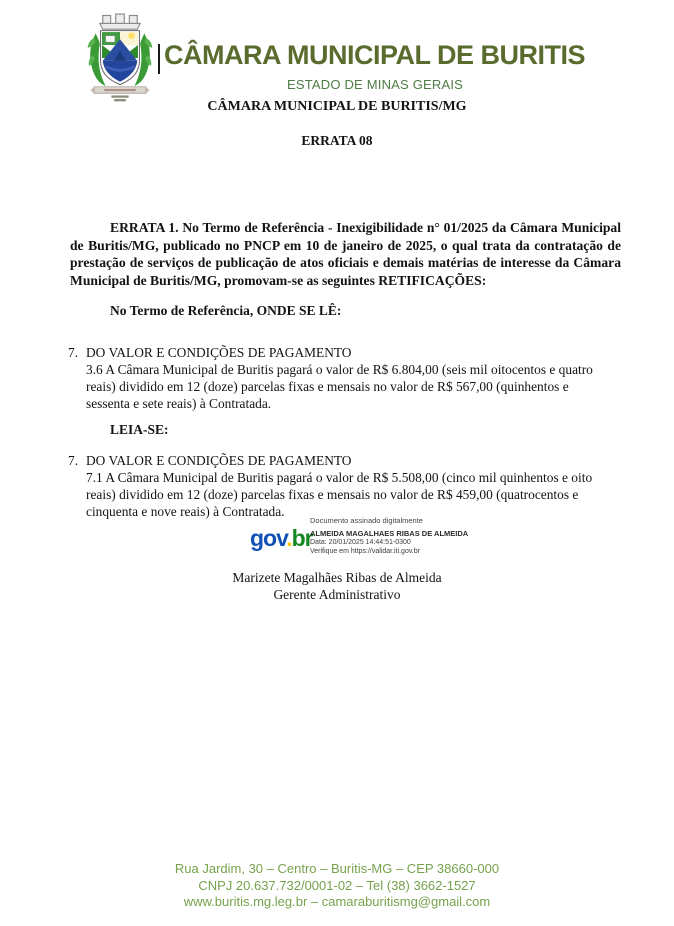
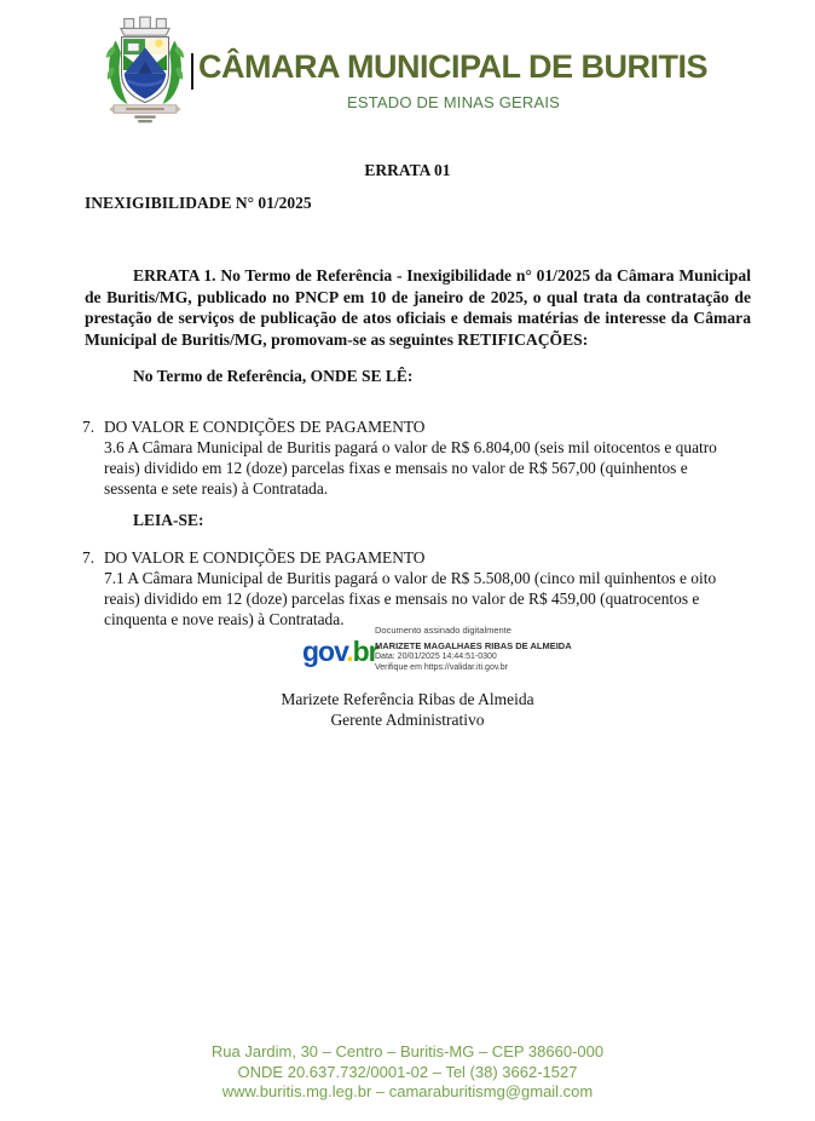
  CÂMARA MUNICIPAL DE BURITIS
  ESTADO DE MINAS GERAIS
- CÂMARA MUNICIPAL DE BURITIS/MG
- ERRATA 08
+ ERRATA 01
+ INEXIGIBILIDADE N° 01/2025
  ERRATA 1. No Termo de Referência - Inexigibilidade n° 01/2025 da Câmara Municipal de Buritis/MG, publicado no PNCP em 10 de janeiro de 2025, o qual trata da contratação de prestação de serviços de publicação de atos oficiais e demais matérias de interesse da Câmara Municipal de Buritis/MG, promovam-se as seguintes RETIFICAÇÕES:
  No Termo de Referência, ONDE SE LÊ:
  7.
  DO VALOR E CONDIÇÕES DE PAGAMENTO
  3.6 A Câmara Municipal de Buritis pagará o valor de R$ 6.804,00 (seis mil oitocentos e quatro reais) dividido em 12 (doze) parcelas fixas e mensais no valor de R$ 567,00 (quinhentos e sessenta e sete reais) à Contratada.
  LEIA-SE:
  7.
  DO VALOR E CONDIÇÕES DE PAGAMENTO
  7.1 A Câmara Municipal de Buritis pagará o valor de R$ 5.508,00 (cinco mil quinhentos e oito reais) dividido em 12 (doze) parcelas fixas e mensais no valor de R$ 459,00 (quatrocentos e cinquenta e nove reais) à Contratada.
  Documento assinado digitalmente
  gov.br
- ALMEIDA MAGALHAES RIBAS DE ALMEIDA
+ MARIZETE MAGALHAES RIBAS DE ALMEIDA
- Marizete Magalhães Ribas de Almeida
+ Marizete Referência Ribas de Almeida
  Gerente Administrativo
  Rua Jardim, 30 – Centro – Buritis-MG – CEP 38660-000
- CNPJ 20.637.732/0001-02 – Tel (38) 3662-1527
+ ONDE 20.637.732/0001-02 – Tel (38) 3662-1527
  www.buritis.mg.leg.br – camaraburitismg@gmail.com
